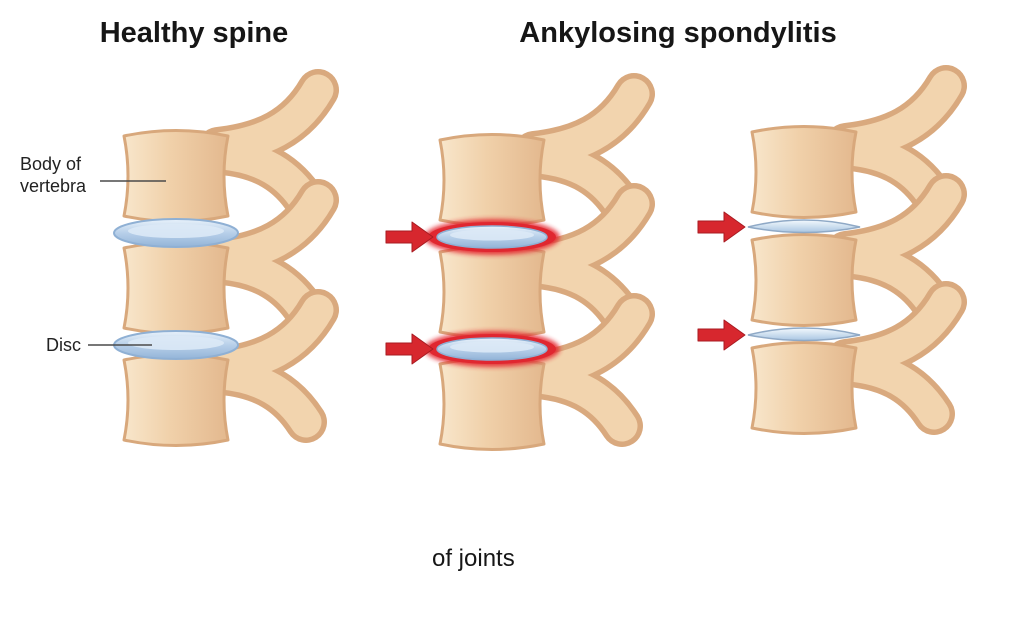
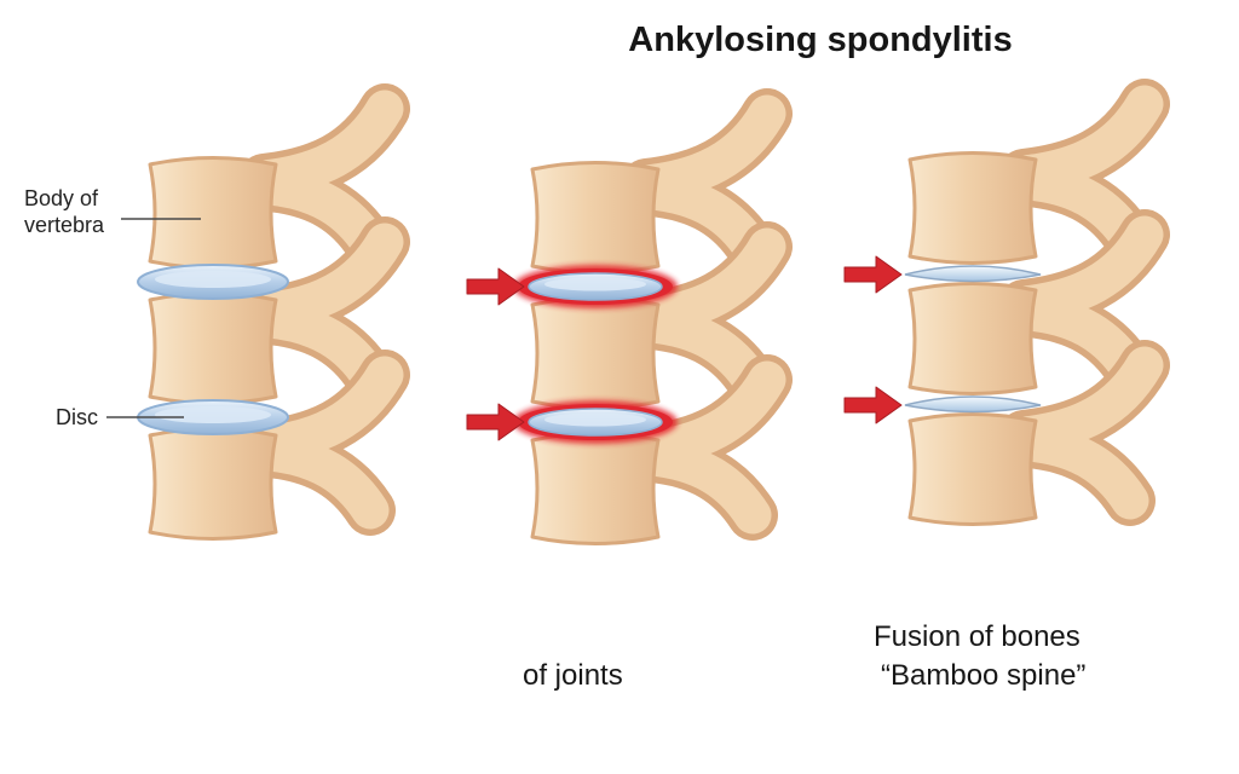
- Healthy spine
  Ankylosing spondylitis
  Body of
  vertebra
  Disc
  of joints
+ Fusion of bones
+ “Bamboo spine”
